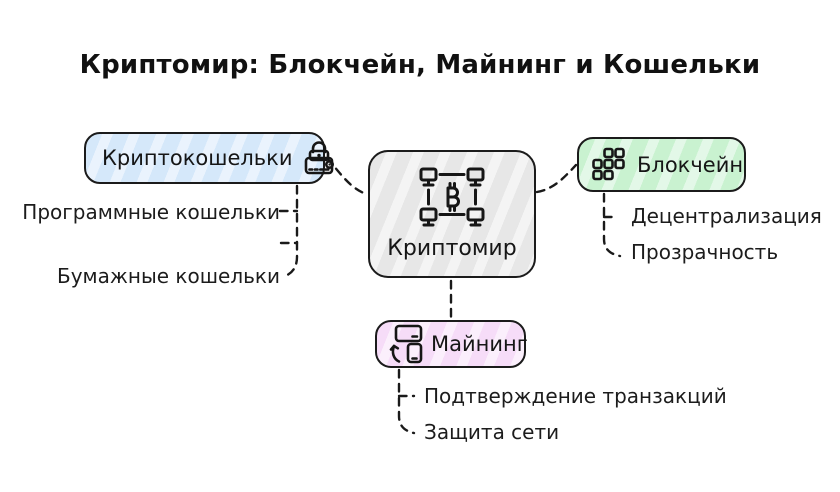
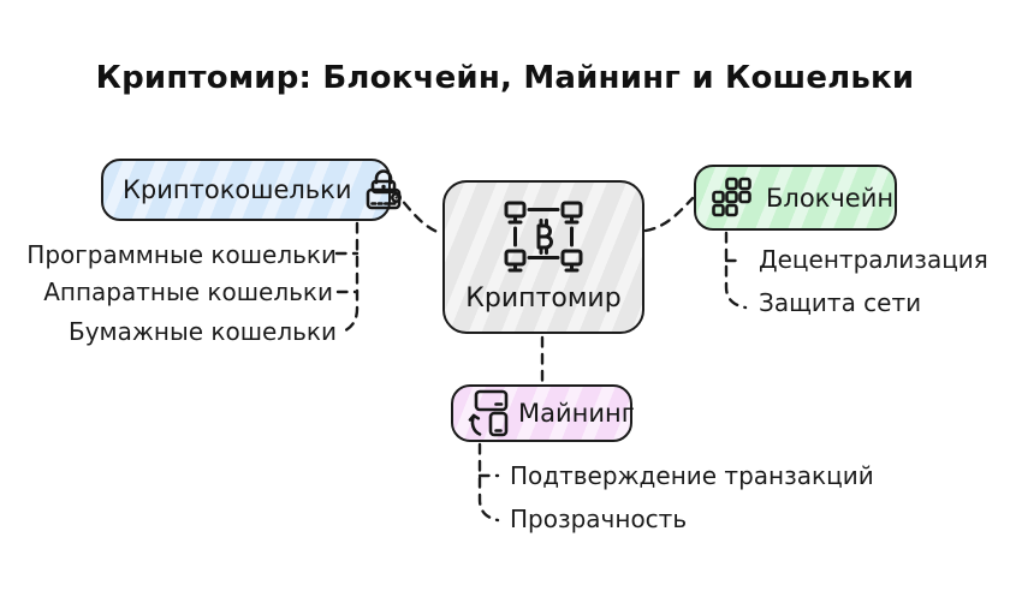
  Криптомир: Блокчейн, Майнинг и Кошельки
  Криптокошельки
  Криптомир
  Блокчейн
  Майнинг
  Программные кошельки
+ Аппаратные кошельки
  Бумажные кошельки
  Децентрализация
- Прозрачность
+ Защита сети
  Подтверждение транзакций
- Защита сети
+ Прозрачность
